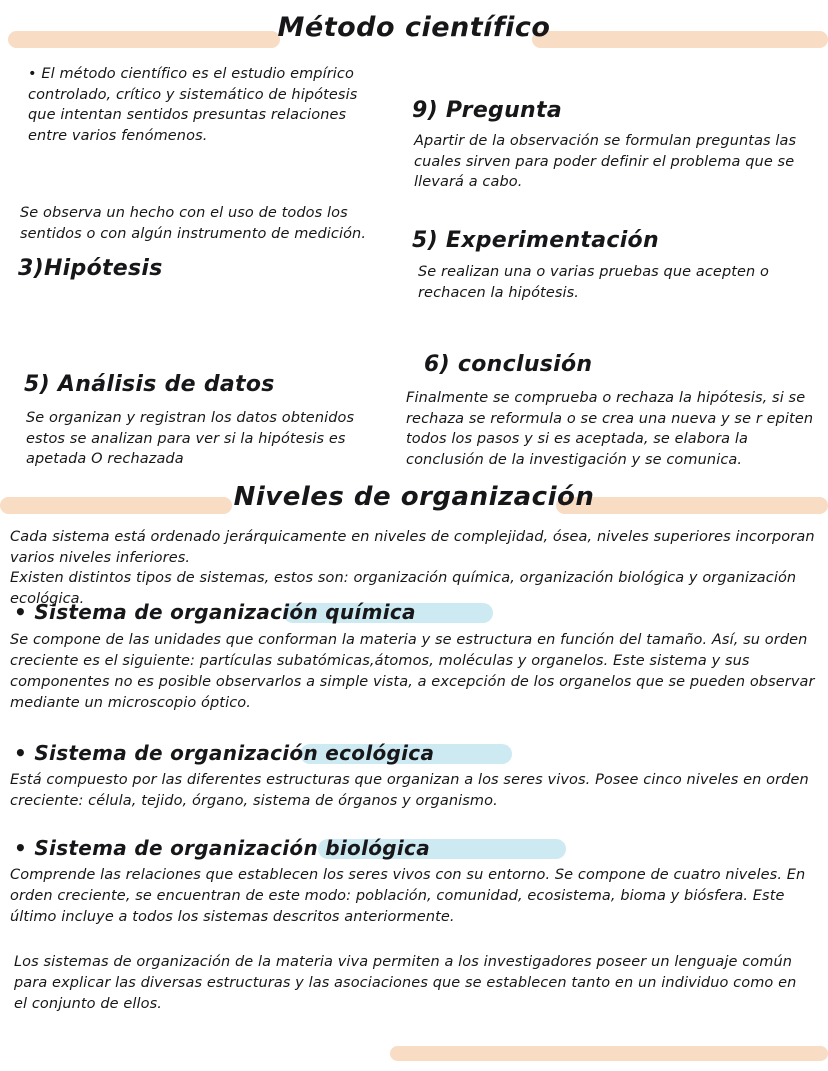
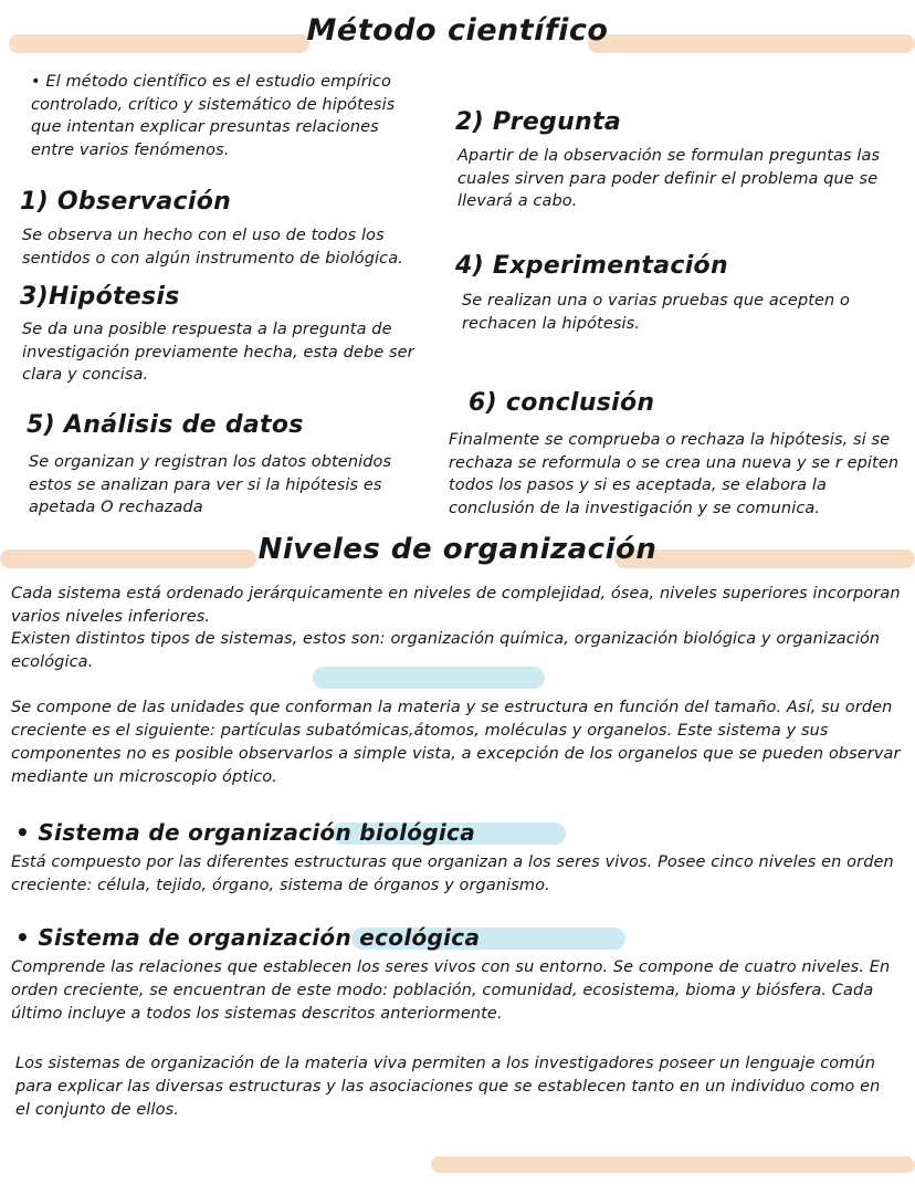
  Método científico
- • El método científico es el estudio empírico controlado, crítico y sistemático de hipótesis que intentan sentidos presuntas relaciones entre varios fenómenos.
+ • El método científico es el estudio empírico controlado, crítico y sistemático de hipótesis que intentan explicar presuntas relaciones entre varios fenómenos.
+ 1) Observación
- Se observa un hecho con el uso de todos los sentidos o con algún instrumento de medición.
+ Se observa un hecho con el uso de todos los sentidos o con algún instrumento de biológica.
  3)Hipótesis
+ Se da una posible respuesta a la pregunta de investigación previamente hecha, esta debe ser clara y concisa.
  5) Análisis de datos
  Se organizan y registran los datos obtenidos estos se analizan para ver si la hipótesis es apetada O rechazada
- 9) Pregunta
+ 2) Pregunta
  Apartir de la observación se formulan preguntas las cuales sirven para poder definir el problema que se llevará a cabo.
- 5) Experimentación
+ 4) Experimentación
  Se realizan una o varias pruebas que acepten o rechacen la hipótesis.
  6) conclusión
  Finalmente se comprueba o rechaza la hipótesis, si se rechaza se reformula o se crea una nueva y se r epiten todos los pasos y si es aceptada, se elabora la conclusión de la investigación y se comunica.
  Niveles de organización
  Cada sistema está ordenado jerárquicamente en niveles de complejidad, ósea, niveles superiores incorporan varios niveles inferiores.
  Existen distintos tipos de sistemas, estos son: organización química, organización biológica y organización ecológica.
- • Sistema de organización química
  Se compone de las unidades que conforman la materia y se estructura en función del tamaño. Así, su orden creciente es el siguiente: partículas subatómicas,átomos, moléculas y organelos. Este sistema y sus componentes no es posible observarlos a simple vista, a excepción de los organelos que se pueden observar mediante un microscopio óptico.
- • Sistema de organización ecológica
+ • Sistema de organización biológica
  Está compuesto por las diferentes estructuras que organizan a los seres vivos. Posee cinco niveles en orden creciente: célula, tejido, órgano, sistema de órganos y organismo.
- • Sistema de organización biológica
+ • Sistema de organización ecológica
- Comprende las relaciones que establecen los seres vivos con su entorno. Se compone de cuatro niveles. En orden creciente, se encuentran de este modo: población, comunidad, ecosistema, bioma y biósfera. Este último incluye a todos los sistemas descritos anteriormente.
+ Comprende las relaciones que establecen los seres vivos con su entorno. Se compone de cuatro niveles. En orden creciente, se encuentran de este modo: población, comunidad, ecosistema, bioma y biósfera. Cada último incluye a todos los sistemas descritos anteriormente.
  Los sistemas de organización de la materia viva permiten a los investigadores poseer un lenguaje común para explicar las diversas estructuras y las asociaciones que se establecen tanto en un individuo como en el conjunto de ellos.
